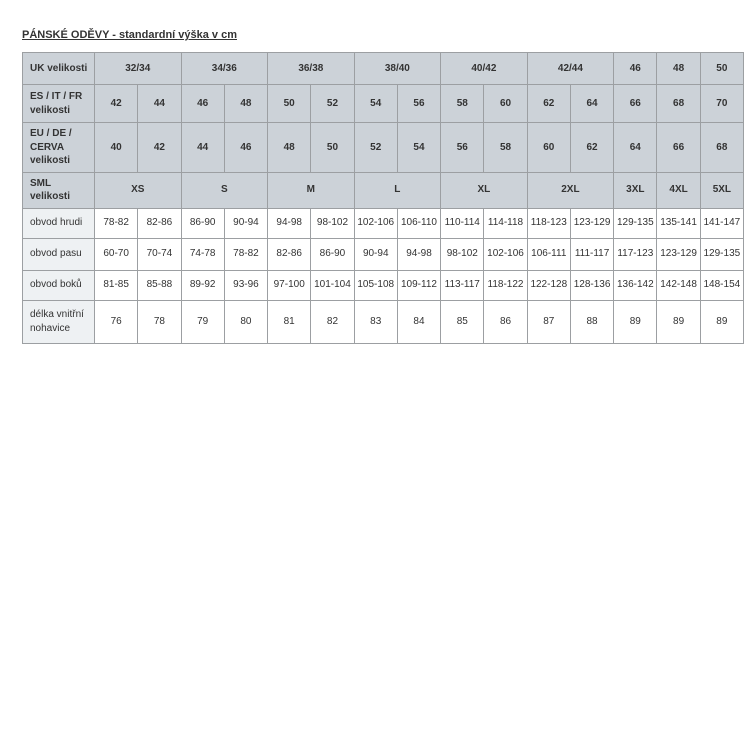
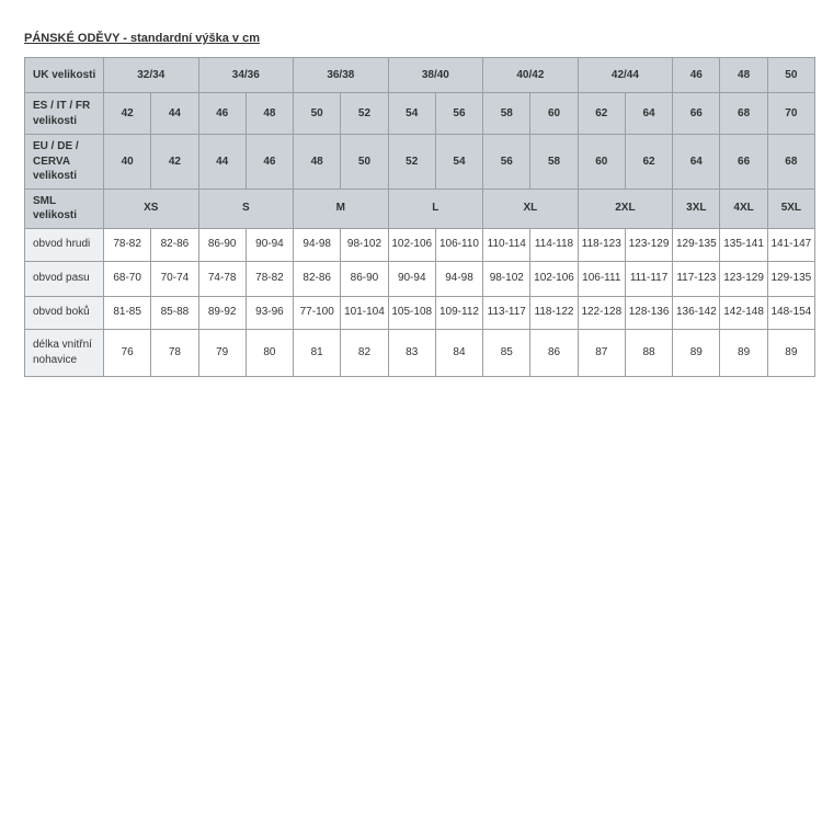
  PÁNSKÉ ODĚVY - standardní výška v cm
  UK velikosti	32/34	34/36	36/38	38/40	40/42	42/44	46	48	50
  ES / IT / FR velikosti	42	44	46	48	50	52	54	56	58	60	62	64	66	68	70
  EU / DE / CERVA velikosti	40	42	44	46	48	50	52	54	56	58	60	62	64	66	68
  SML velikosti	XS	S	M	L	XL	2XL	3XL	4XL	5XL
  obvod hrudi	78-82	82-86	86-90	90-94	94-98	98-102	102-106	106-110	110-114	114-118	118-123	123-129	129-135	135-141	141-147
- obvod pasu	60-70	70-74	74-78	78-82	82-86	86-90	90-94	94-98	98-102	102-106	106-111	111-117	117-123	123-129	129-135
+ obvod pasu	68-70	70-74	74-78	78-82	82-86	86-90	90-94	94-98	98-102	102-106	106-111	111-117	117-123	123-129	129-135
- obvod boků	81-85	85-88	89-92	93-96	97-100	101-104	105-108	109-112	113-117	118-122	122-128	128-136	136-142	142-148	148-154
+ obvod boků	81-85	85-88	89-92	93-96	77-100	101-104	105-108	109-112	113-117	118-122	122-128	128-136	136-142	142-148	148-154
  délka vnitřní nohavice	76	78	79	80	81	82	83	84	85	86	87	88	89	89	89
